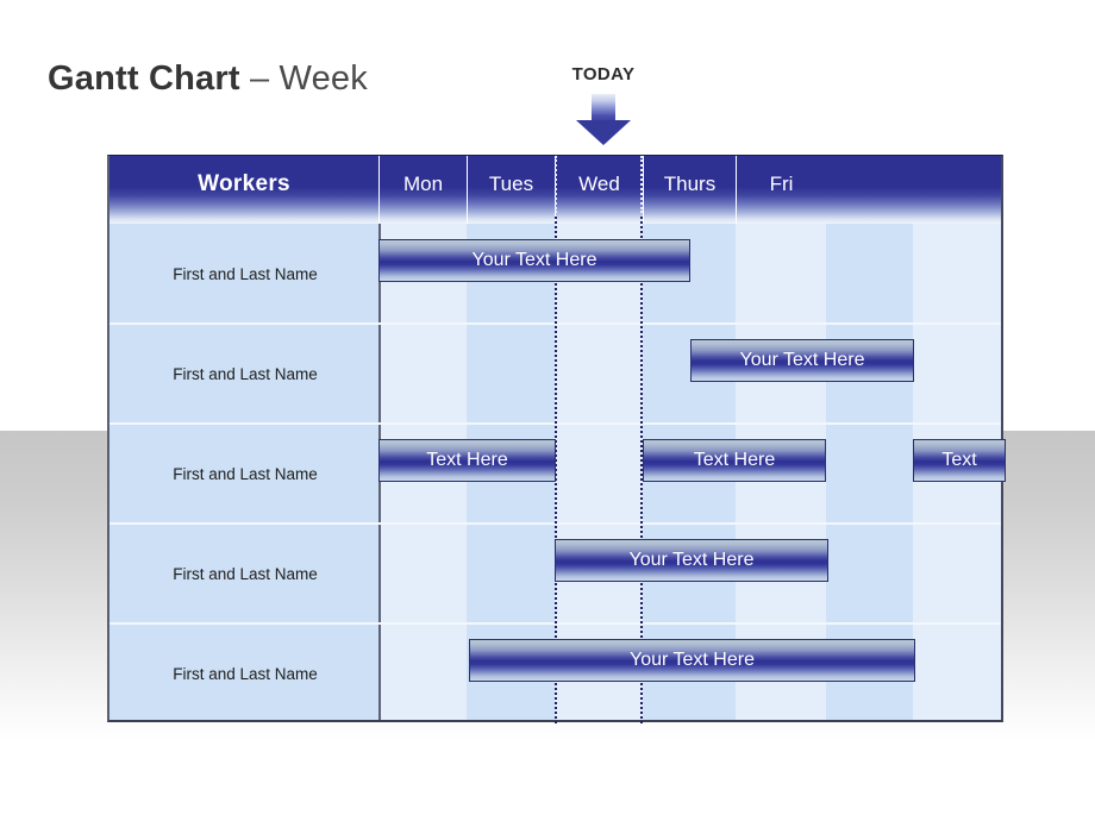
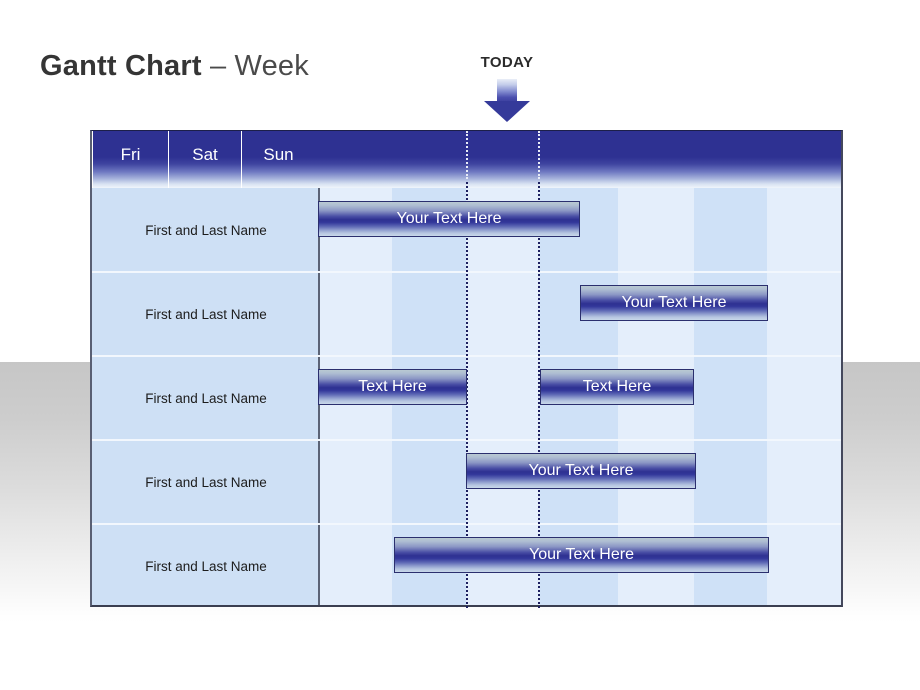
  Gantt Chart – Week
  TODAY
- Workers
- Mon
- Tues
- Wed
- Thurs
  Fri
+ Sat
+ Sun
  First and Last Name
  First and Last Name
  First and Last Name
  First and Last Name
  First and Last Name
  Your Text Here
  Your Text Here
  Text Here
  Text Here
- Text
  Your Text Here
  Your Text Here
